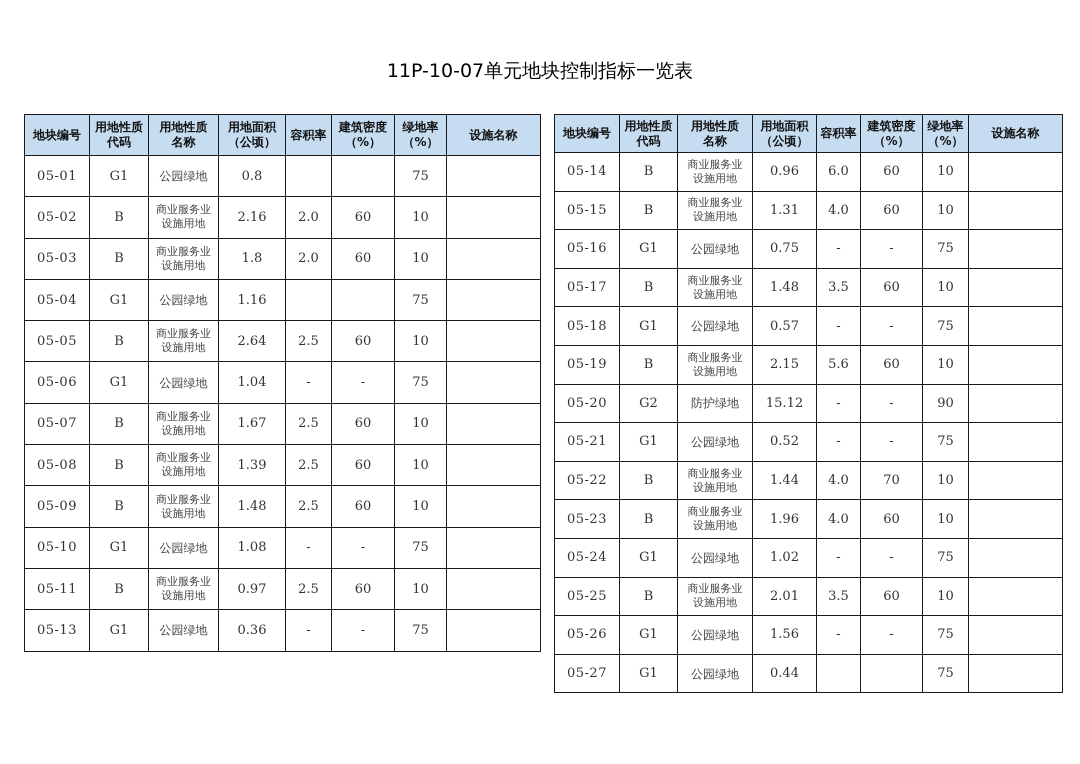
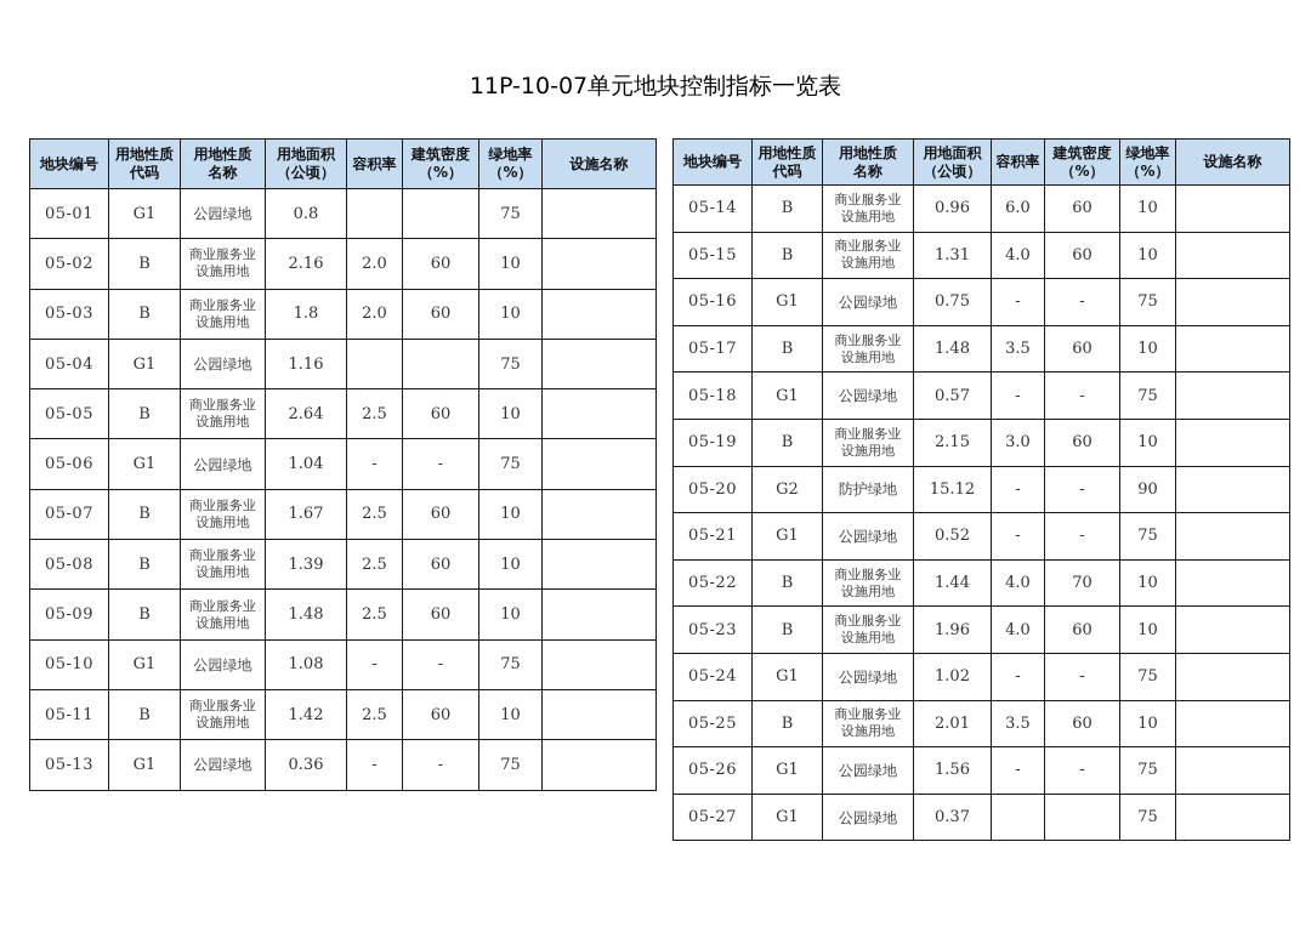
  11P-10-07单元地块控制指标一览表
  地块编号	用地性质代码	用地性质名称	用地面积（公顷）	容积率	建筑密度（%）	绿地率（%）	设施名称
  05-01	G1	公园绿地	0.8			75
  05-02	B	商业服务业设施用地	2.16	2.0	60	10
  05-03	B	商业服务业设施用地	1.8	2.0	60	10
  05-04	G1	公园绿地	1.16			75
  05-05	B	商业服务业设施用地	2.64	2.5	60	10
  05-06	G1	公园绿地	1.04	-	-	75
  05-07	B	商业服务业设施用地	1.67	2.5	60	10
  05-08	B	商业服务业设施用地	1.39	2.5	60	10
  05-09	B	商业服务业设施用地	1.48	2.5	60	10
  05-10	G1	公园绿地	1.08	-	-	75
- 05-11	B	商业服务业设施用地	0.97	2.5	60	10
+ 05-11	B	商业服务业设施用地	1.42	2.5	60	10
  05-13	G1	公园绿地	0.36	-	-	75
  地块编号	用地性质代码	用地性质名称	用地面积（公顷）	容积率	建筑密度（%）	绿地率（%）	设施名称
  05-14	B	商业服务业设施用地	0.96	6.0	60	10
  05-15	B	商业服务业设施用地	1.31	4.0	60	10
  05-16	G1	公园绿地	0.75	-	-	75
  05-17	B	商业服务业设施用地	1.48	3.5	60	10
  05-18	G1	公园绿地	0.57	-	-	75
- 05-19	B	商业服务业设施用地	2.15	5.6	60	10
+ 05-19	B	商业服务业设施用地	2.15	3.0	60	10
  05-20	G2	防护绿地	15.12	-	-	90
  05-21	G1	公园绿地	0.52	-	-	75
  05-22	B	商业服务业设施用地	1.44	4.0	70	10
  05-23	B	商业服务业设施用地	1.96	4.0	60	10
  05-24	G1	公园绿地	1.02	-	-	75
  05-25	B	商业服务业设施用地	2.01	3.5	60	10
  05-26	G1	公园绿地	1.56	-	-	75
- 05-27	G1	公园绿地	0.44			75
+ 05-27	G1	公园绿地	0.37			75
